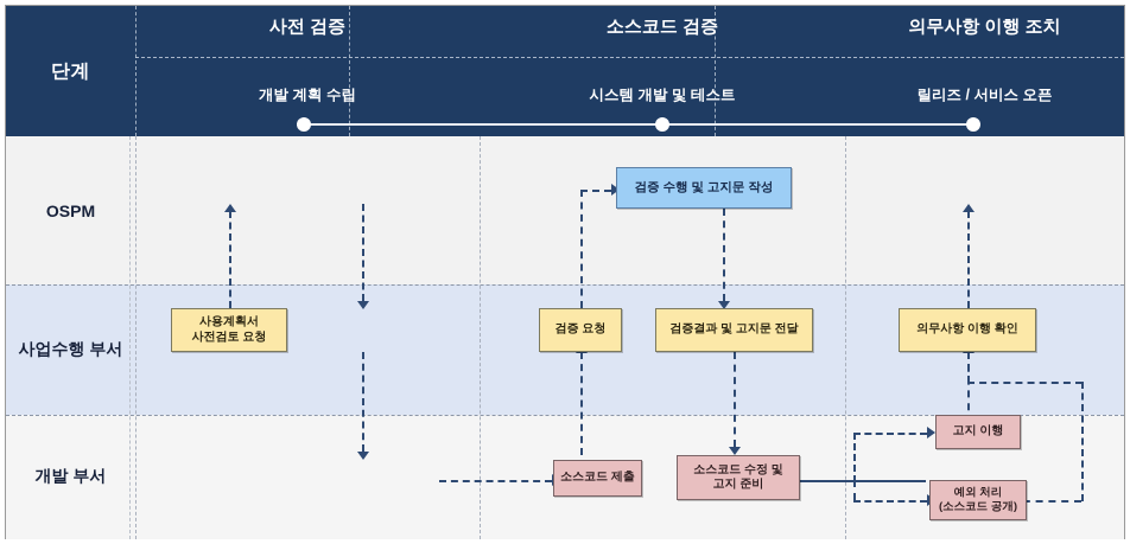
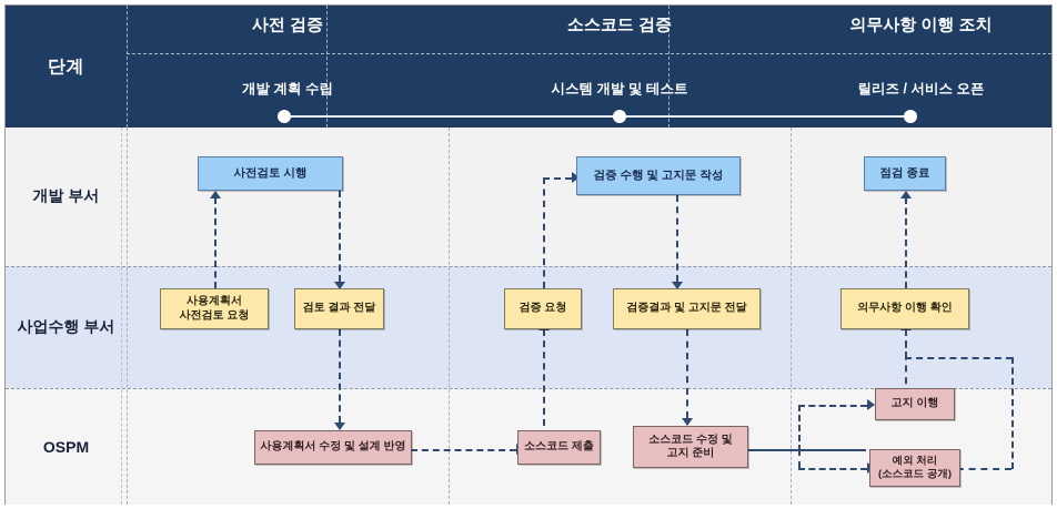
  단계
  사전 검증
  소스코드 검증
  의무사항 이행 조치
  개발 계획 수립
  시스템 개발 및 테스트
  릴리즈 / 서비스 오픈
- OSPM
+ 개발 부서
  사업수행 부서
- 개발 부서
+ OSPM
+ 사전검토 시행
  검증 수행 및 고지문 작성
+ 점검 종료
  사용계획서
  사전검토 요청
+ 검토 결과 전달
  검증 요청
  검증결과 및 고지문 전달
  의무사항 이행 확인
+ 사용계획서 수정 및 설계 반영
  소스코드 제출
  소스코드 수정 및
  고지 준비
  고지 이행
  예외 처리
  (소스코드 공개)
